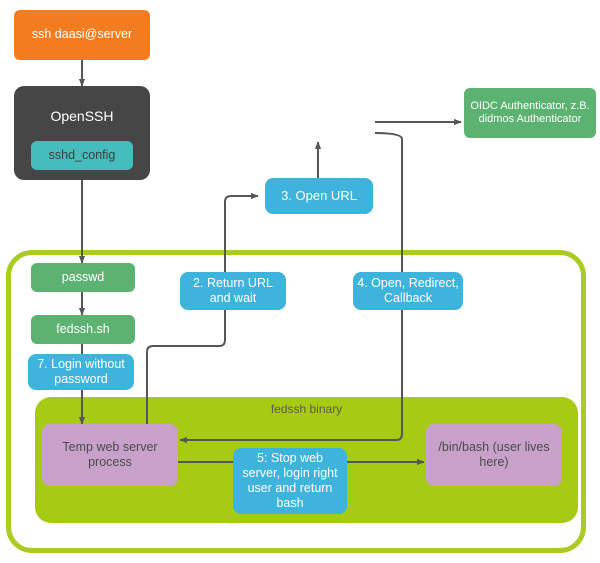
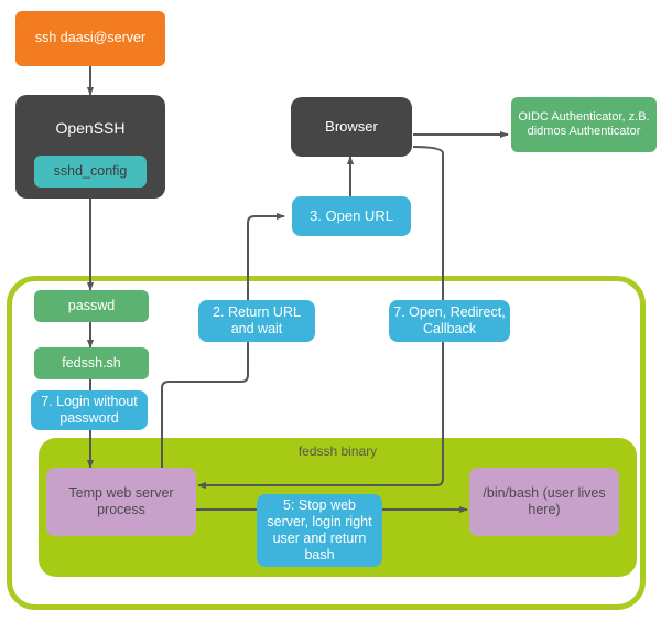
  fedssh binary
  ssh daasi@server
  OpenSSH
  sshd_config
+ Browser
  OIDC Authenticator, z.B. didmos Authenticator
  3. Open URL
  passwd
  fedssh.sh
  7. Login without password
  2. Return URL and wait
- 4. Open, Redirect, Callback
+ 7. Open, Redirect, Callback
  Temp web server process
  5: Stop web server, login right user and return bash
  /bin/bash (user lives here)
